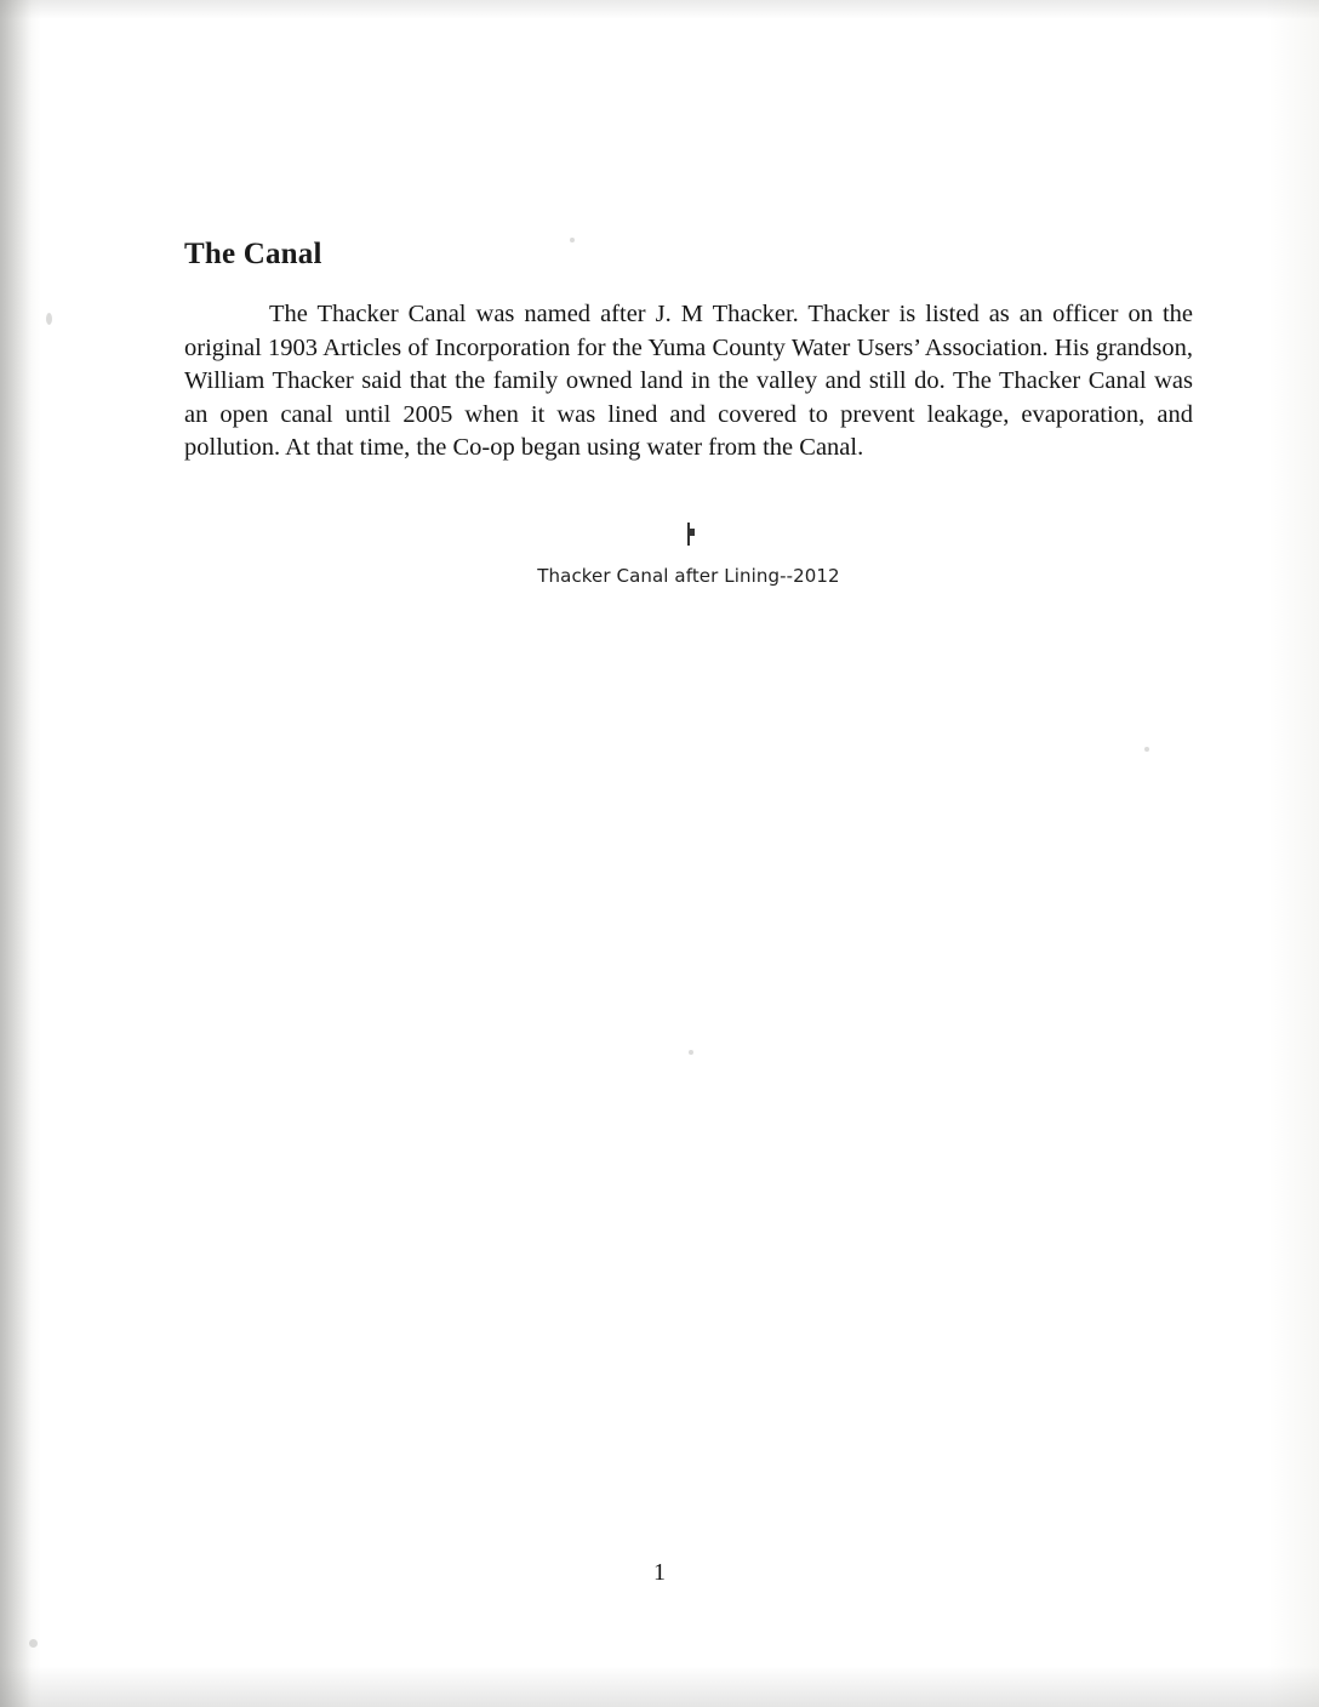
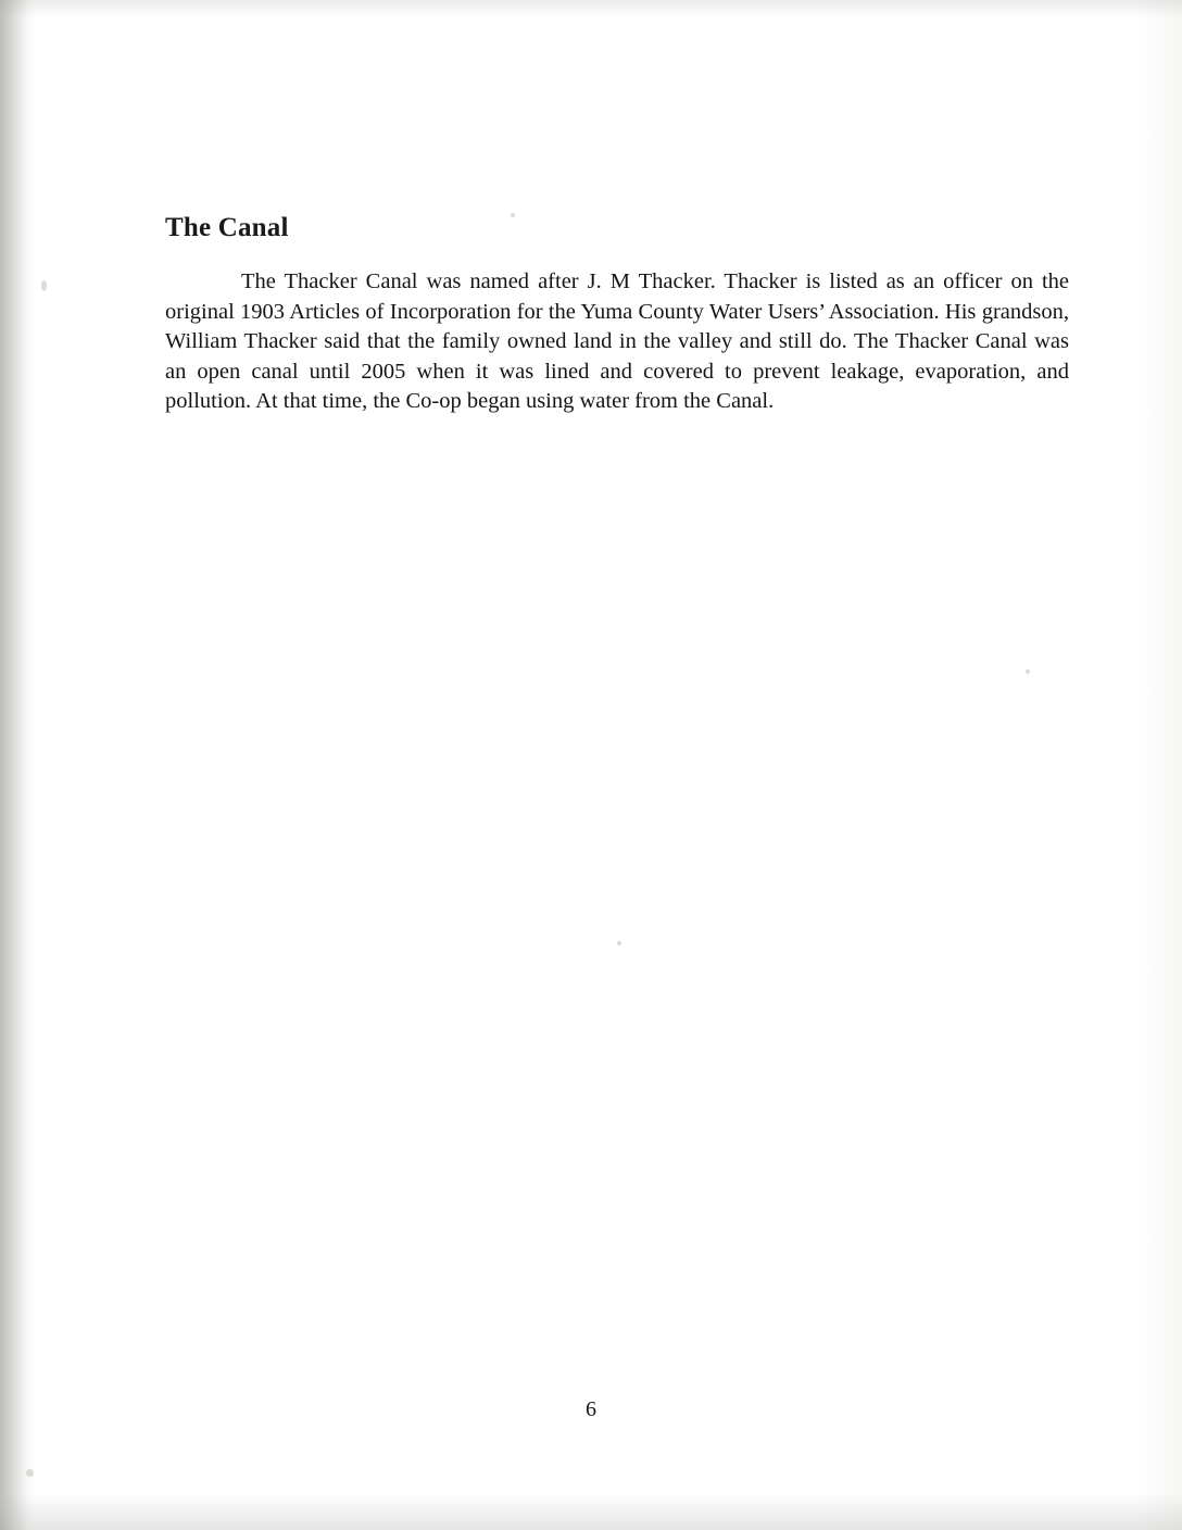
  The Canal
  The Thacker Canal was named after J. M Thacker. Thacker is listed as an officer on the original 1903 Articles of Incorporation for the Yuma County Water Users’ Association. His grandson, William Thacker said that the family owned land in the valley and still do. The Thacker Canal was an open canal until 2005 when it was lined and covered to prevent leakage, evaporation, and pollution. At that time, the Co-op began using water from the Canal.
- Thacker Canal after Lining--2012
- 1
+ 6
